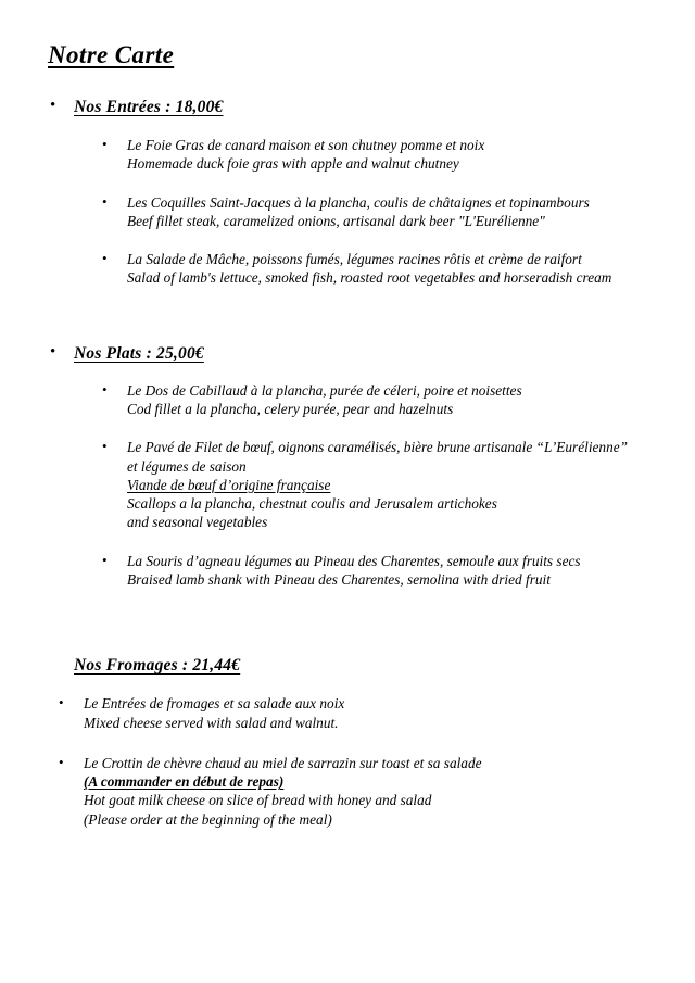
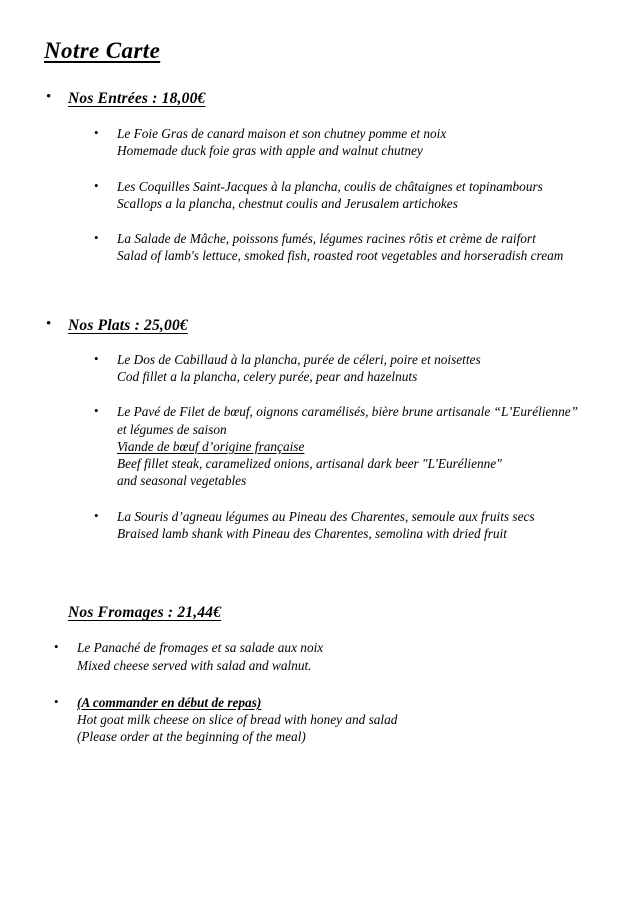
  Notre Carte
  •
  Nos Entrées : 18,00€
  •
  Le Foie Gras de canard maison et son chutney pomme et noix
  Homemade duck foie gras with apple and walnut chutney
  •
  Les Coquilles Saint-Jacques à la plancha, coulis de châtaignes et topinambours
- Beef fillet steak, caramelized onions, artisanal dark beer "L'Eurélienne"
+ Scallops a la plancha, chestnut coulis and Jerusalem artichokes
  •
  La Salade de Mâche, poissons fumés, légumes racines rôtis et crème de raifort
  Salad of lamb's lettuce, smoked fish, roasted root vegetables and horseradish cream
  •
  Nos Plats : 25,00€
  •
  Le Dos de Cabillaud à la plancha, purée de céleri, poire et noisettes
  Cod fillet a la plancha, celery purée, pear and hazelnuts
  •
  Le Pavé de Filet de bœuf, oignons caramélisés, bière brune artisanale “L’Eurélienne”
  et légumes de saison
  Viande de bœuf d’origine française
- Scallops a la plancha, chestnut coulis and Jerusalem artichokes
+ Beef fillet steak, caramelized onions, artisanal dark beer "L'Eurélienne"
  and seasonal vegetables
  •
  La Souris d’agneau légumes au Pineau des Charentes, semoule aux fruits secs
  Braised lamb shank with Pineau des Charentes, semolina with dried fruit
  Nos Fromages : 21,44€
  •
- Le Entrées de fromages et sa salade aux noix
+ Le Panaché de fromages et sa salade aux noix
  Mixed cheese served with salad and walnut.
  •
- Le Crottin de chèvre chaud au miel de sarrazin sur toast et sa salade
  (A commander en début de repas)
  Hot goat milk cheese on slice of bread with honey and salad
  (Please order at the beginning of the meal)
